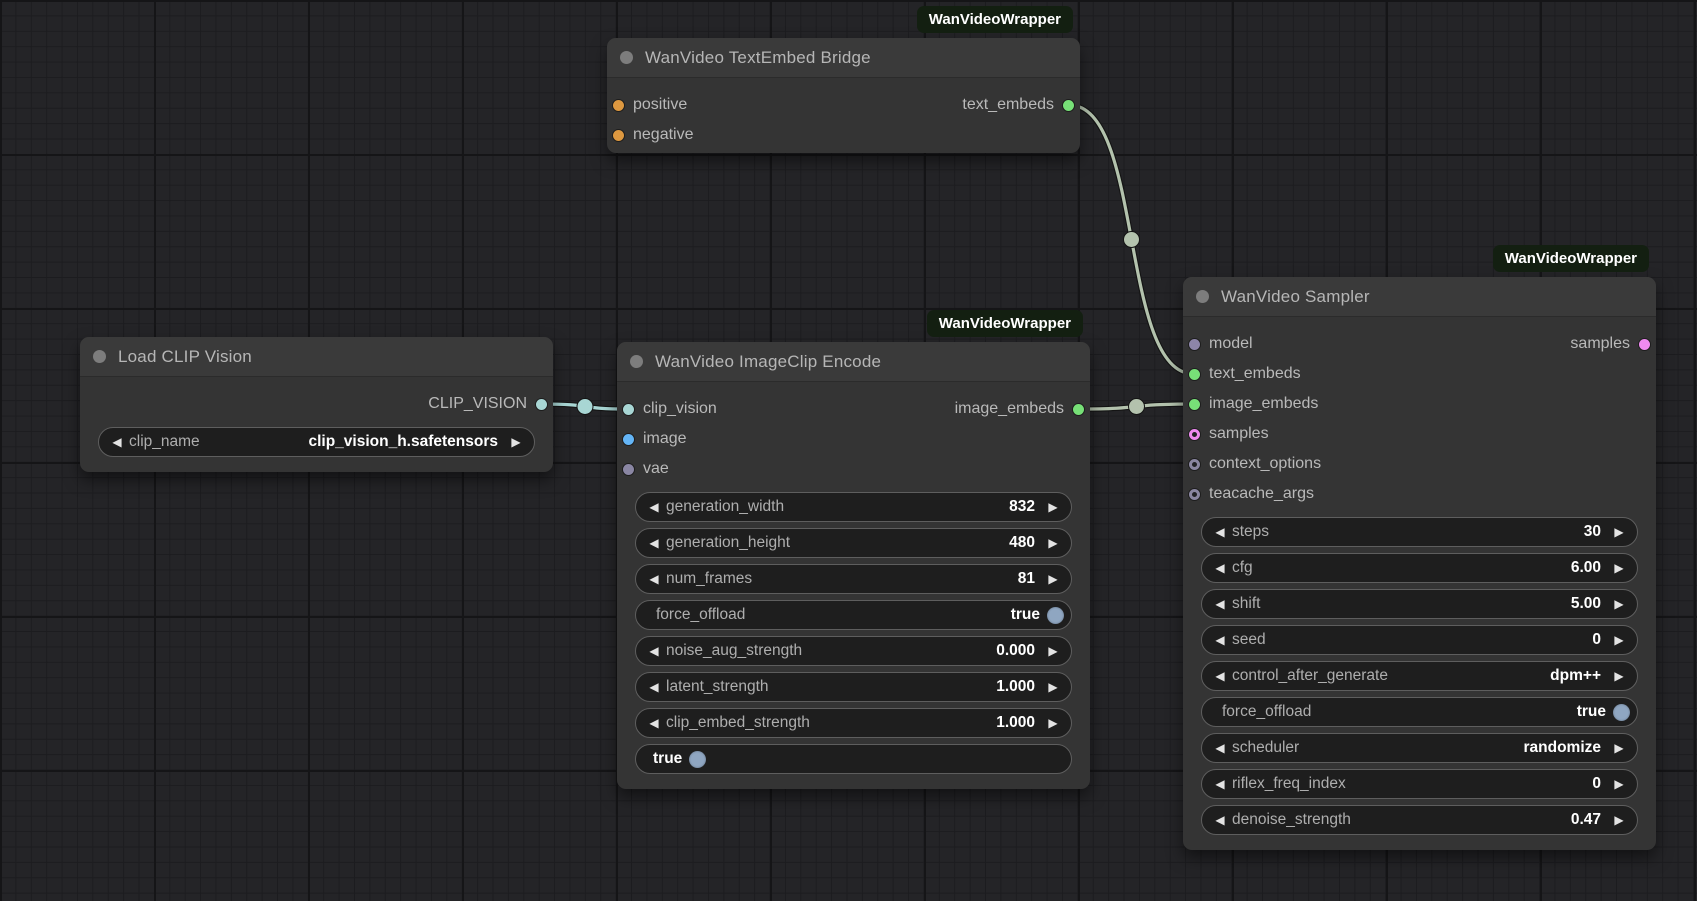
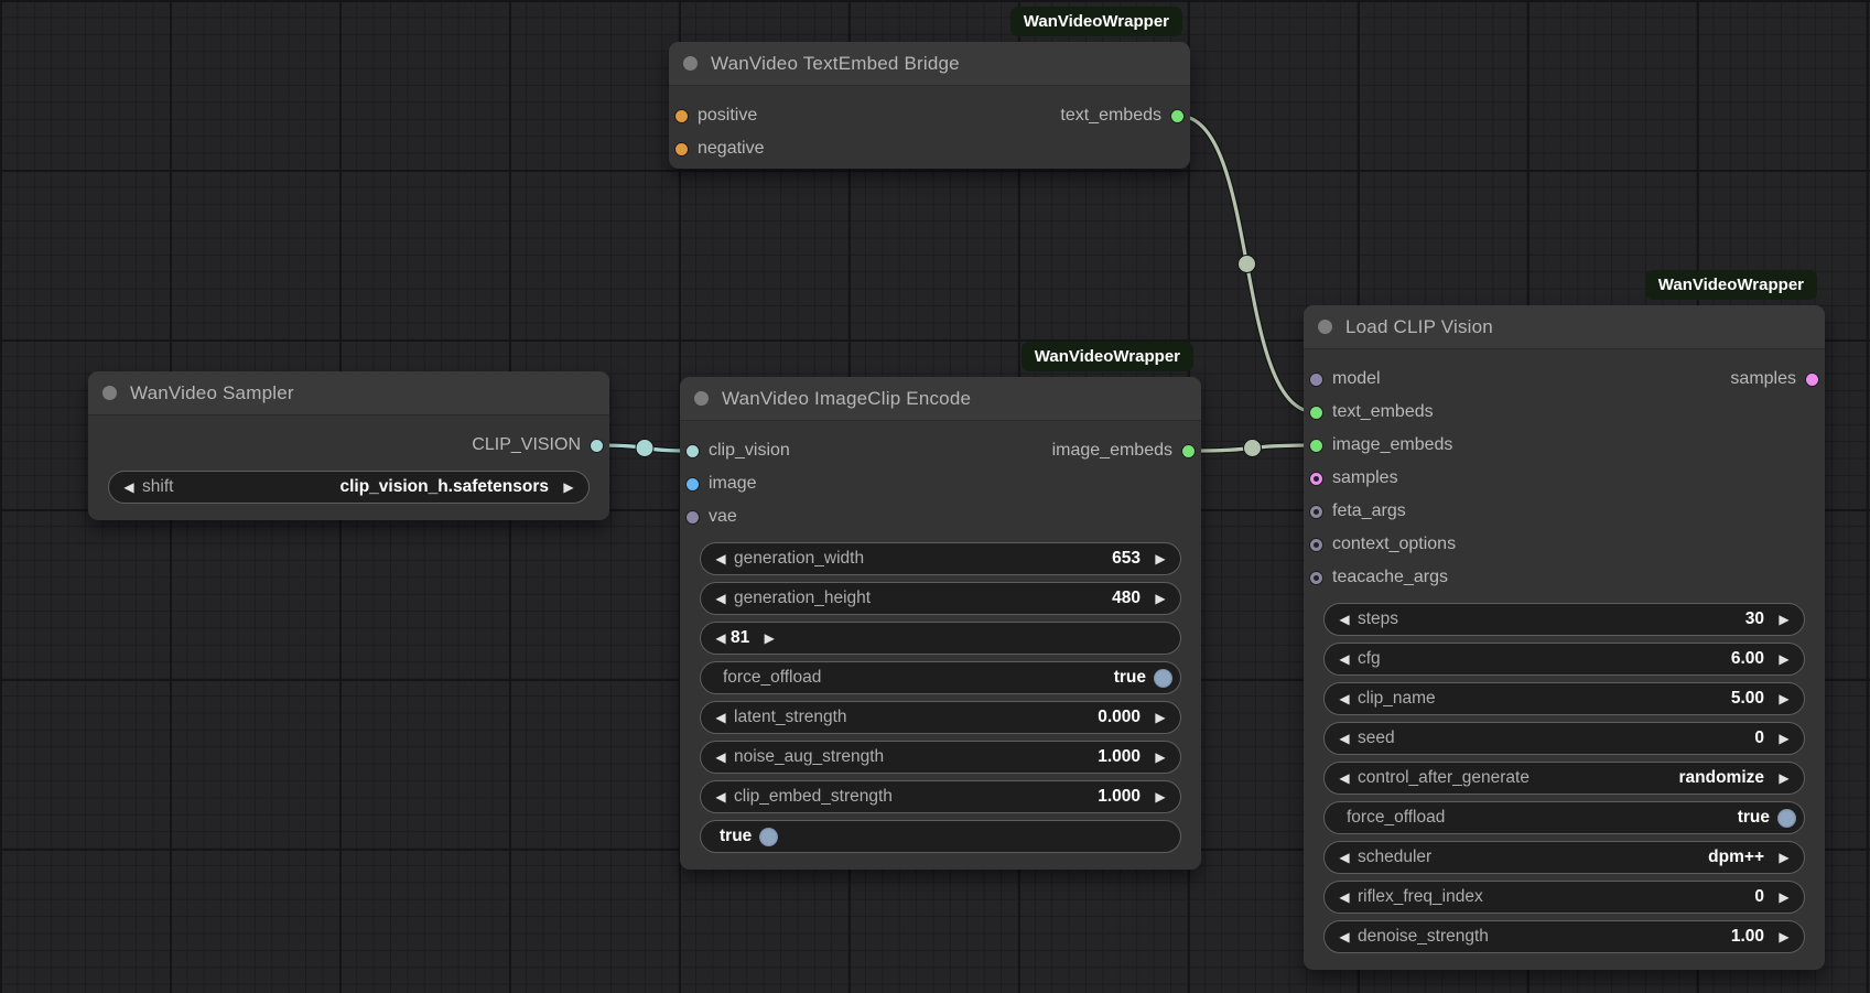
  WanVideoWrapper
  WanVideo TextEmbed Bridge
  positive
  text_embeds
  negative
- Load CLIP Vision
+ WanVideo Sampler
  CLIP_VISION
  ◀
- clip_name
+ shift
  clip_vision_h.safetensors
  ▶
  WanVideoWrapper
  WanVideo ImageClip Encode
  clip_vision
  image_embeds
  image
  vae
  ◀
  generation_width
- 832
+ 653
  ▶
  ◀
  generation_height
  480
  ▶
  ◀
- num_frames
  81
  ▶
  force_offload
  true
  ◀
- noise_aug_strength
+ latent_strength
  0.000
  ▶
  ◀
- latent_strength
+ noise_aug_strength
  1.000
  ▶
  ◀
  clip_embed_strength
  1.000
  ▶
  true
  WanVideoWrapper
- WanVideo Sampler
+ Load CLIP Vision
  model
  samples
  text_embeds
  image_embeds
  samples
+ feta_args
  context_options
  teacache_args
  ◀
  steps
  30
  ▶
  ◀
  cfg
  6.00
  ▶
  ◀
- shift
+ clip_name
  5.00
  ▶
  ◀
  seed
  0
  ▶
  ◀
  control_after_generate
- dpm++
+ randomize
  ▶
  force_offload
  true
  ◀
  scheduler
- randomize
+ dpm++
  ▶
  ◀
  riflex_freq_index
  0
  ▶
  ◀
  denoise_strength
- 0.47
+ 1.00
  ▶
